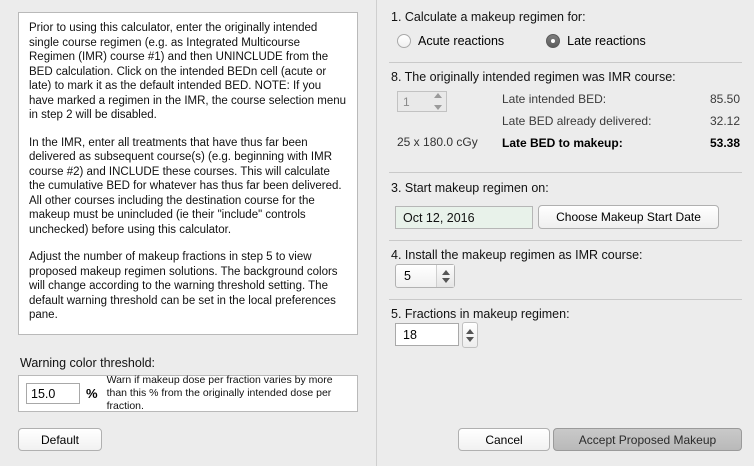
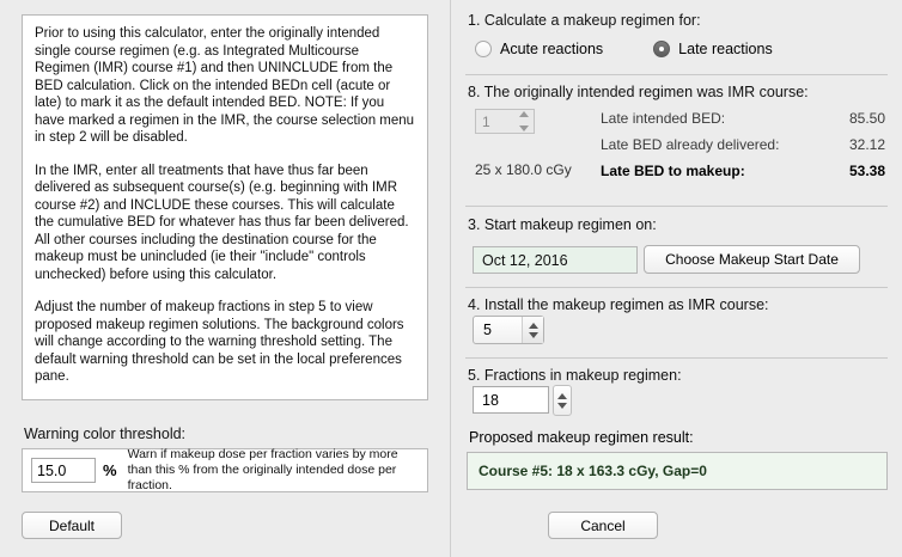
  Prior to using this calculator, enter the originally intended single course regimen (e.g. as Integrated Multicourse Regimen (IMR) course #1) and then UNINCLUDE from the BED calculation. Click on the intended BEDn cell (acute or late) to mark it as the default intended BED. NOTE: If you have marked a regimen in the IMR, the course selection menu in step 2 will be disabled.
  In the IMR, enter all treatments that have thus far been delivered as subsequent course(s) (e.g. beginning with IMR course #2) and INCLUDE these courses. This will calculate the cumulative BED for whatever has thus far been delivered. All other courses including the destination course for the makeup must be unincluded (ie their "include" controls unchecked) before using this calculator.
  Adjust the number of makeup fractions in step 5 to view proposed makeup regimen solutions. The background colors will change according to the warning threshold setting. The default warning threshold can be set in the local preferences pane.
  Warning color threshold:
  15.0
  %
  Warn if makeup dose per fraction varies by more than this % from the originally intended dose per fraction.
  Default
  1. Calculate a makeup regimen for:
  Acute reactions
  Late reactions
  8. The originally intended regimen was IMR course:
  1
  25 x 180.0 cGy
  Late intended BED:
  85.50
  Late BED already delivered:
  32.12
  Late BED to makeup:
  53.38
  3. Start makeup regimen on:
  Oct 12, 2016
  Choose Makeup Start Date
  4. Install the makeup regimen as IMR course:
  5
  5. Fractions in makeup regimen:
  18
+ Proposed makeup regimen result:
+ Course #5: 18 x 163.3 cGy, Gap=0
  Cancel
- Accept Proposed Makeup
